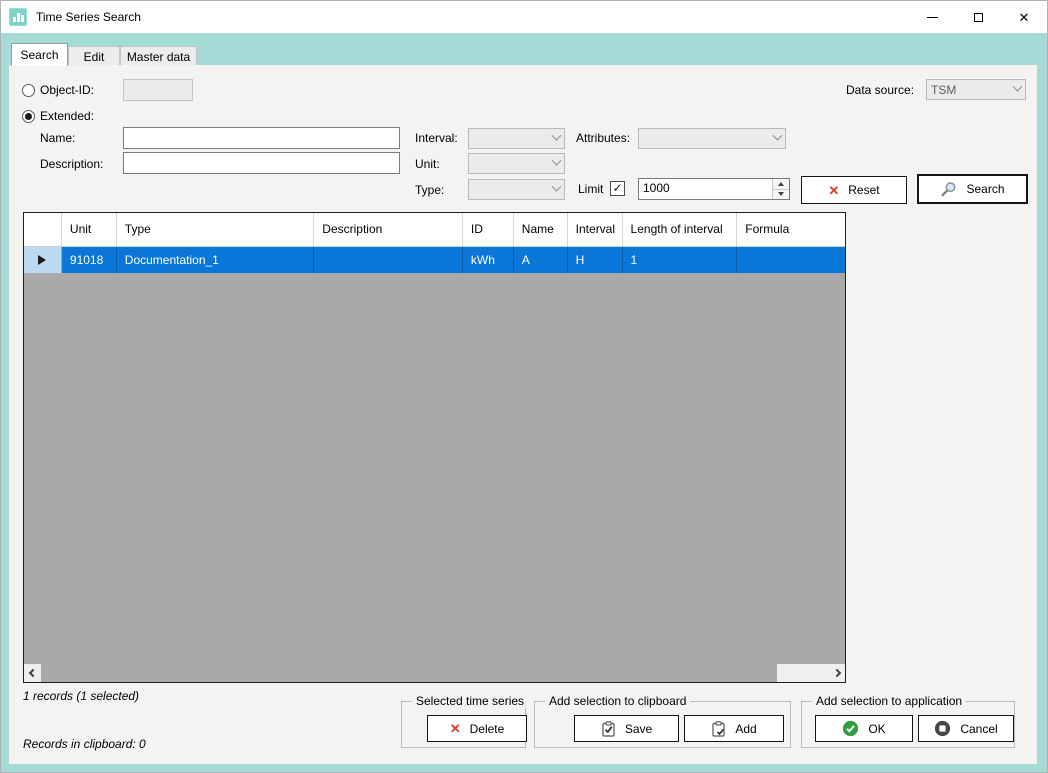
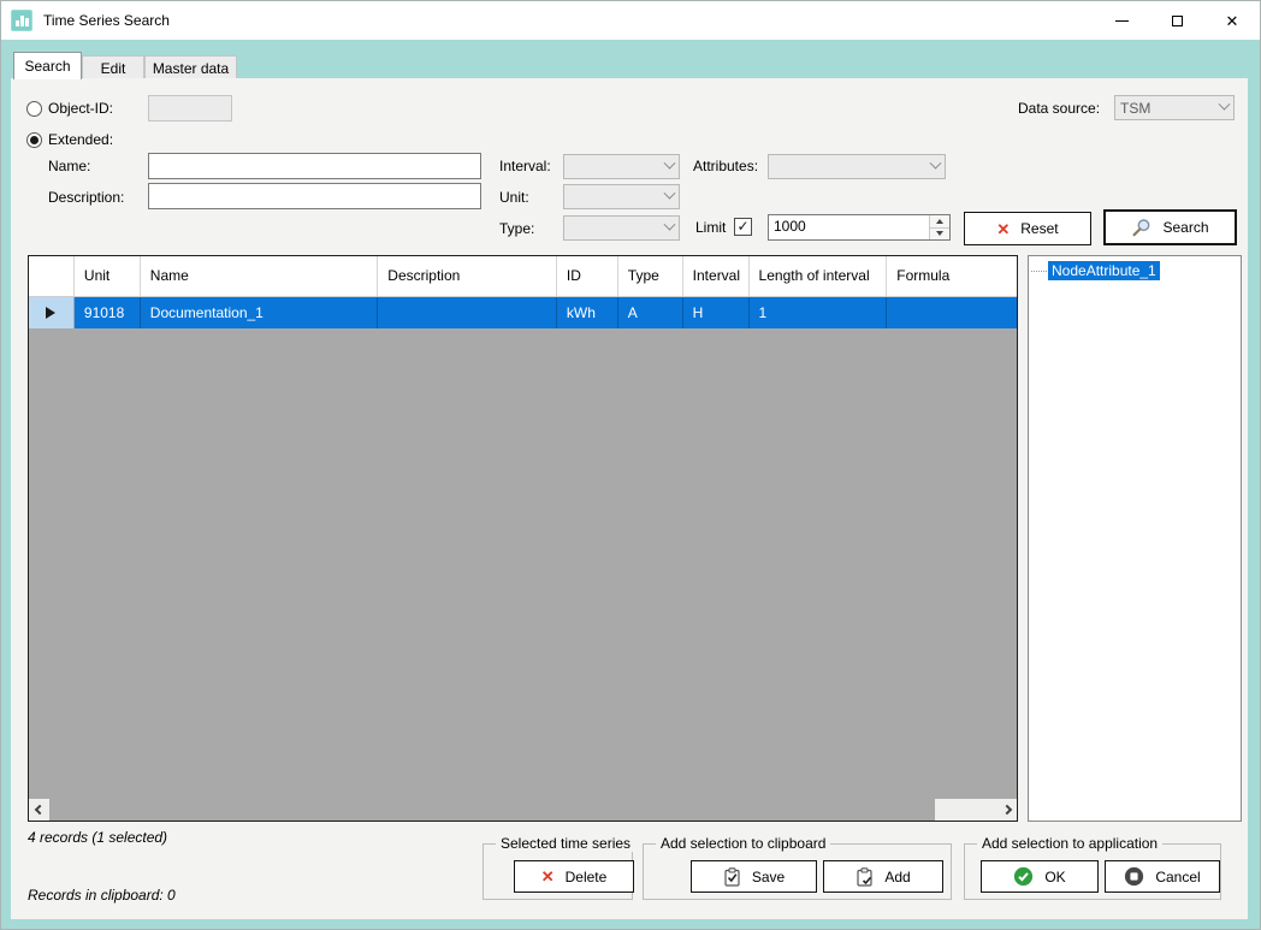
  Time Series Search
  ✕
  Search
  Edit
  Master data
  Object-ID:
  Extended:
  Name:
  Description:
  Interval:
  Unit:
  Type:
  Attributes:
  Limit
  ✓
  1000
  Data source:
  TSM
  ✕
  Reset
  Search
  Unit
- Type
+ Name
  Description
  ID
- Name
+ Type
  Interval
  Length of interval
  Formula
  91018
  Documentation_1
  kWh
  A
  H
  1
+ NodeAttribute_1
- 1 records (1 selected)
+ 4 records (1 selected)
  Records in clipboard: 0
  Selected time series
  ✕
  Delete
  Add selection to clipboard
  Save
  Add
  Add selection to application
  OK
  Cancel
